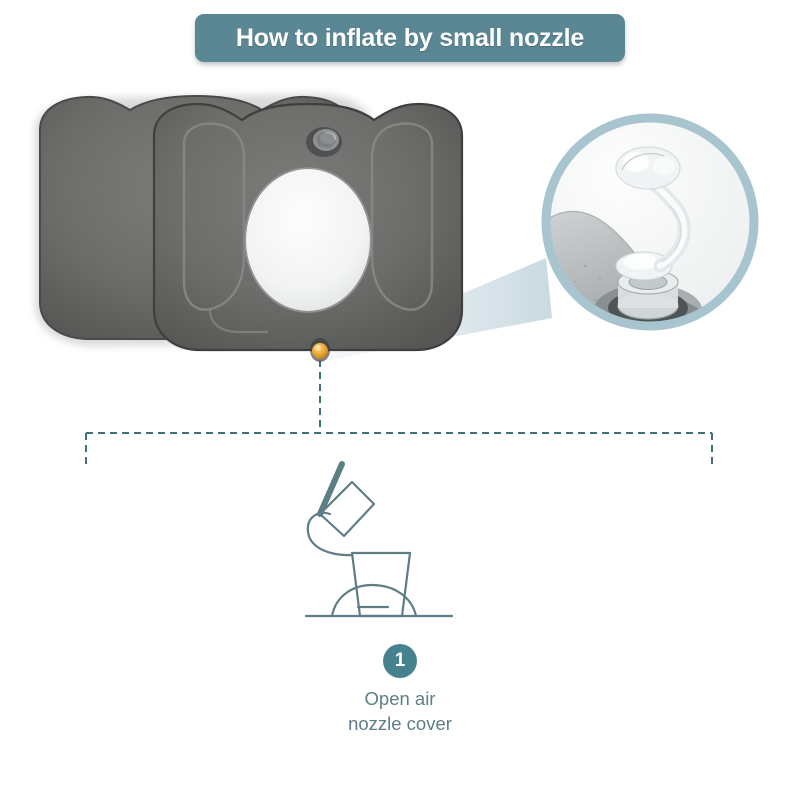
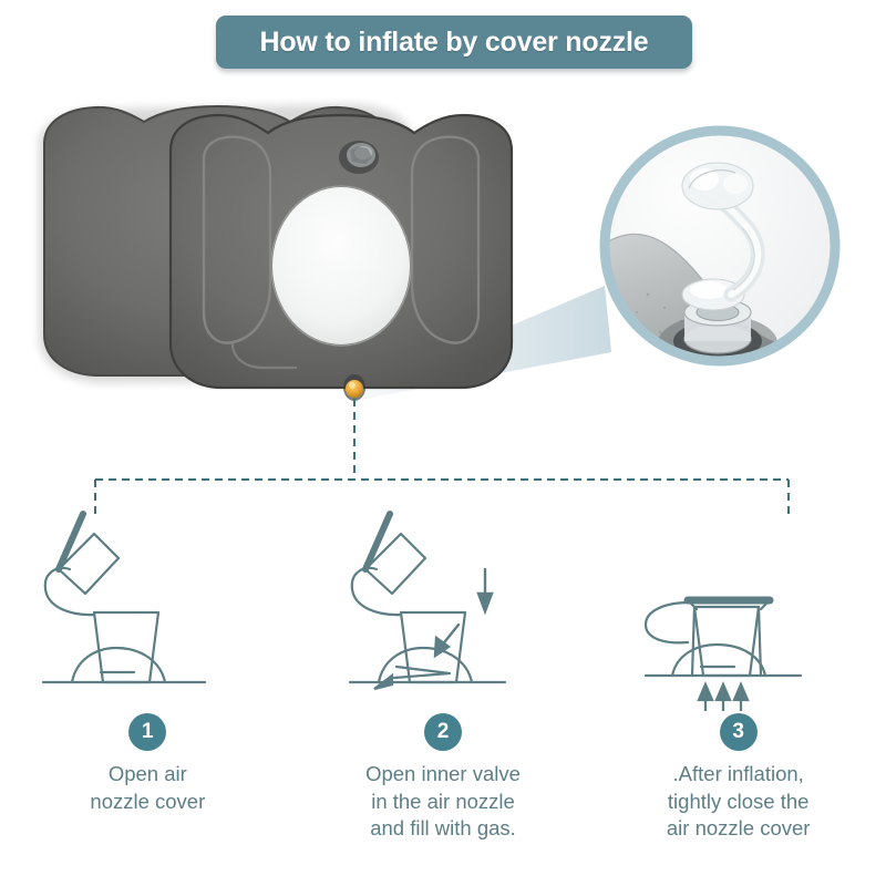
- How to inflate by small nozzle
+ How to inflate by cover nozzle
  1
  Open air
  nozzle cover
+ 2
+ Open inner valve
+ in the air nozzle
+ and fill with gas.
+ 3
+ .After inflation,
+ tightly close the
+ air nozzle cover
